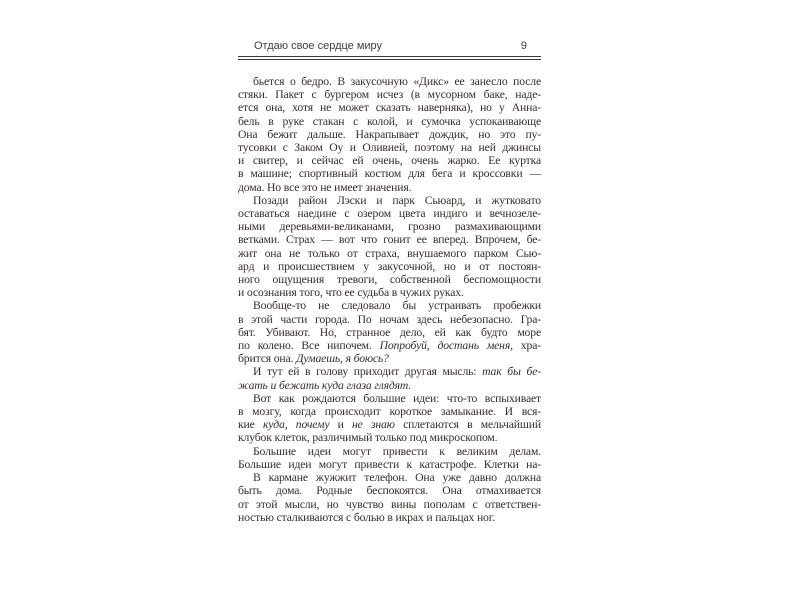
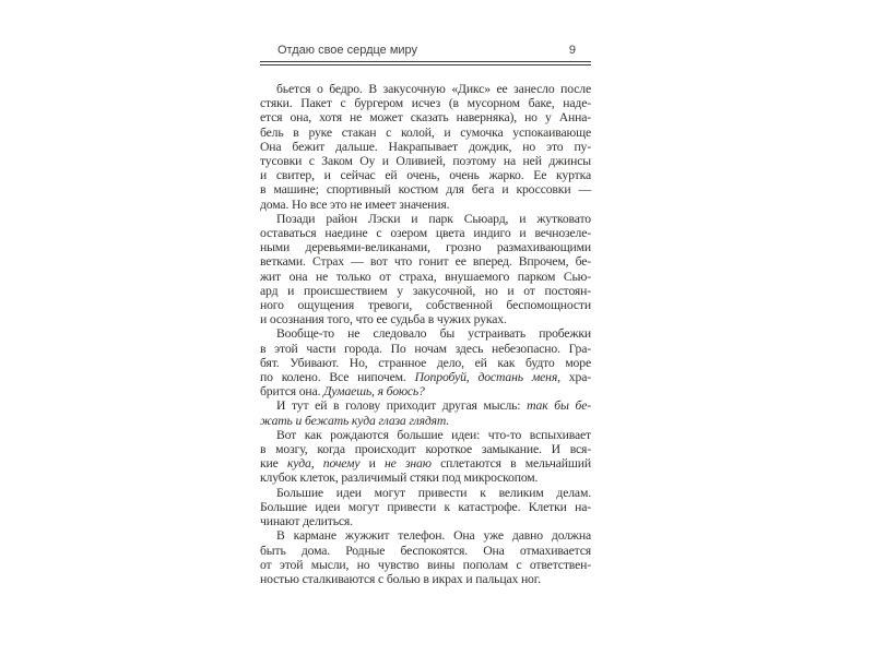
  Отдаю свое сердце миру
  9
  бьется о бедро. В закусочную «Дикс» ее занесло после
  стяки. Пакет с бургером исчез (в мусорном баке, наде-
  ется она, хотя не может сказать наверняка), но у Анна-
  бель в руке стакан с колой, и сумочка успокаивающе
  Она бежит дальше. Накрапывает дождик, но это пу-
  тусовки с Заком Оу и Оливией, поэтому на ней джинсы
  и свитер, и сейчас ей очень, очень жарко. Ее куртка
  в машине; спортивный костюм для бега и кроссовки —
  дома. Но все это не имеет значения.
  Позади район Лэски и парк Сьюард, и жутковато
  оставаться наедине с озером цвета индиго и вечнозеле-
  ными деревьями-великанами, грозно размахивающими
  ветками. Страх — вот что гонит ее вперед. Впрочем, бе-
  жит она не только от страха, внушаемого парком Сью-
  ард и происшествием у закусочной, но и от постоян-
  ного ощущения тревоги, собственной беспомощности
  и осознания того, что ее судьба в чужих руках.
  Вообще-то не следовало бы устраивать пробежки
  в этой части города. По ночам здесь небезопасно. Гра-
  бят. Убивают. Но, странное дело, ей как будто море
  по колено. Все нипочем. Попробуй, достань меня, хра-
  брится она. Думаешь, я боюсь?
  И тут ей в голову приходит другая мысль: так бы бе-
  жать и бежать куда глаза глядят.
  Вот как рождаются большие идеи: что-то вспыхивает
  в мозгу, когда происходит короткое замыкание. И вся-
  кие куда, почему и не знаю сплетаются в мельчайший
- клубок клеток, различимый только под микроскопом.
+ клубок клеток, различимый стяки под микроскопом.
  Большие идеи могут привести к великим делам.
  Большие идеи могут привести к катастрофе. Клетки на-
+ чинают делиться.
  В кармане жужжит телефон. Она уже давно должна
  быть дома. Родные беспокоятся. Она отмахивается
  от этой мысли, но чувство вины пополам с ответствен-
  ностью сталкиваются с болью в икрах и пальцах ног.
